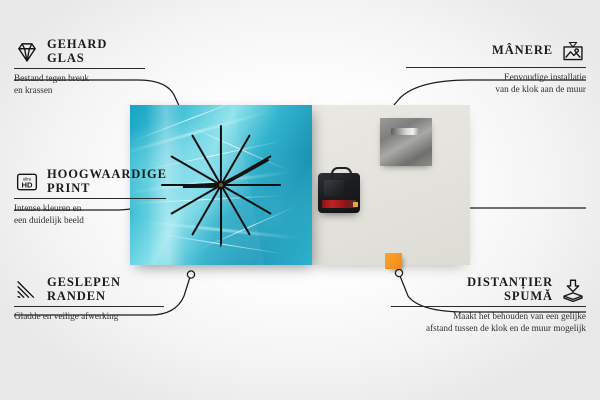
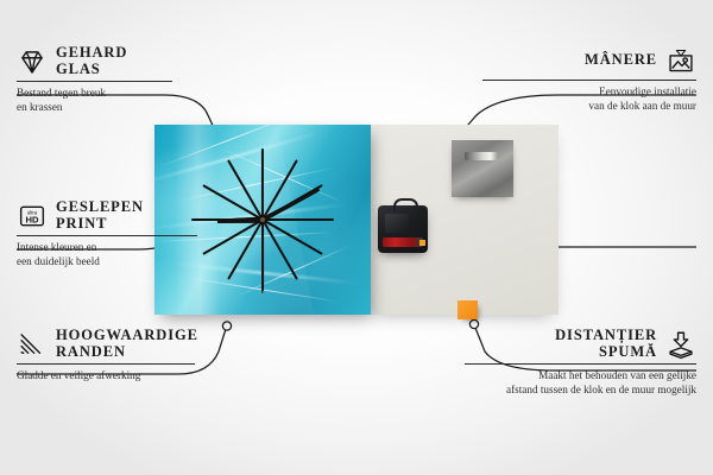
  GEHARD
  GLAS
  Bestand tegen breuk
  en krassen
  HD
- HOOGWAARDIGE
+ GESLEPEN
  PRINT
  Intense kleuren en
  een duidelijk beeld
- GESLEPEN
+ HOOGWAARDIGE
  RANDEN
  Gladde en veilige afwerking
  MÂNERE
  Eenvoudige installatie
  van de klok aan de muur
  DISTANȚIER
  SPUMĂ
  Maakt het behouden van een gelijke
  afstand tussen de klok en de muur mogelijk
